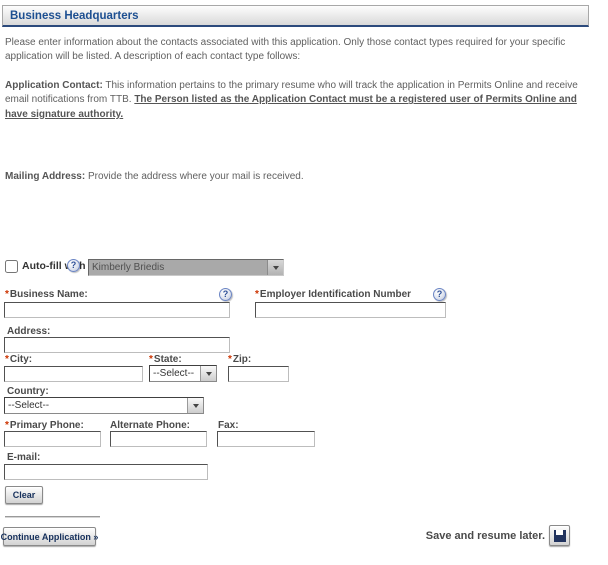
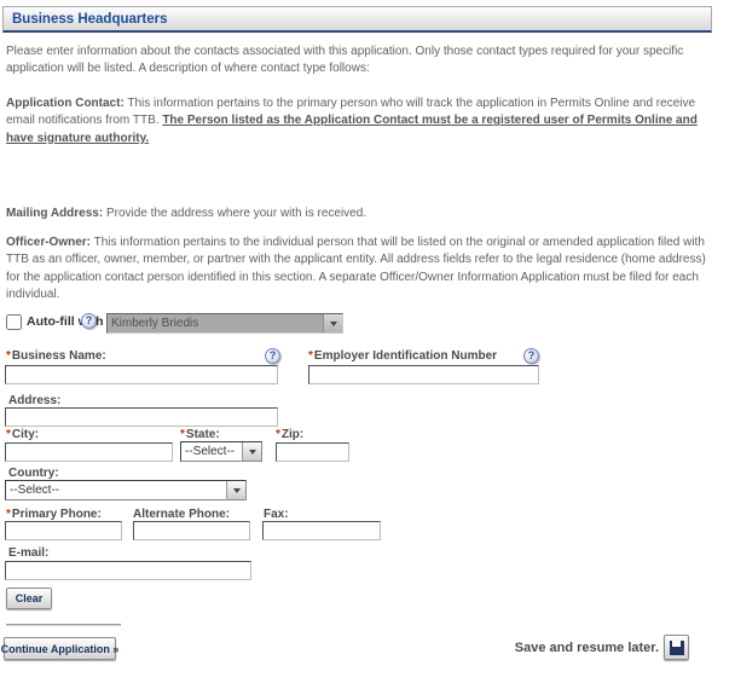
  Business Headquarters
- Please enter information about the contacts associated with this application. Only those contact types required for your specific application will be listed. A description of each contact type follows:
+ Please enter information about the contacts associated with this application. Only those contact types required for your specific application will be listed. A description of where contact type follows:
- Application Contact: This information pertains to the primary resume who will track the application in Permits Online and receive email notifications from TTB. The Person listed as the Application Contact must be a registered user of Permits Online and have signature authority.
+ Application Contact: This information pertains to the primary person who will track the application in Permits Online and receive email notifications from TTB. The Person listed as the Application Contact must be a registered user of Permits Online and have signature authority.
- Mailing Address: Provide the address where your mail is received.
+ Mailing Address: Provide the address where your with is received.
+ Officer-Owner: This information pertains to the individual person that will be listed on the original or amended application filed with TTB as an officer, owner, member, or partner with the applicant entity. All address fields refer to the legal residence (home address) for the application contact person identified in this section. A separate Officer/Owner Information Application must be filed for each individual.
  Auto-fillh
  ?
  Kimberly Briedis
  *Business Name:
  ?
  *Employer Identification Number
  ?
  Address:
  *City:
  *State:
  --Select--
  *Zip:
  Country:
  --Select--
  *Primary Phone:
  Alternate Phone:
  Fax:
  E-mail:
  Clear
  Continue Application »
  Save and resume later.
